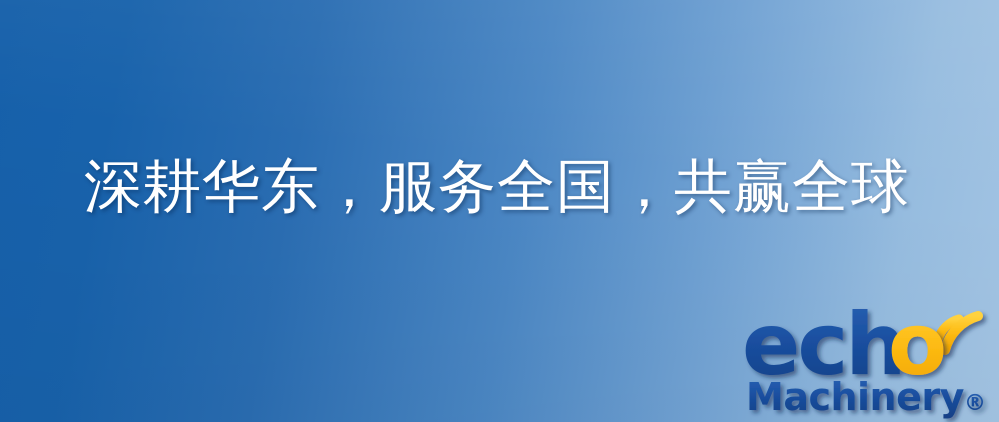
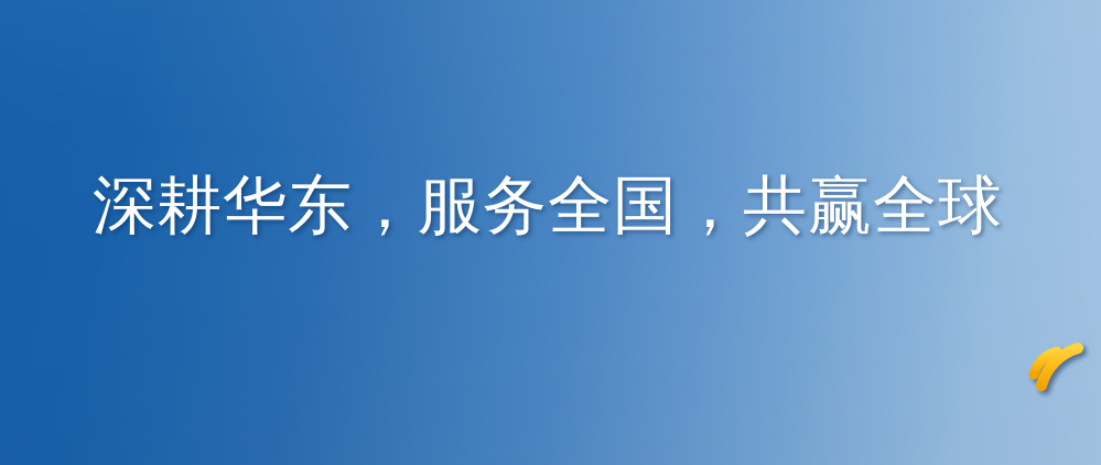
  深耕华东，服务全国，共赢全球
- ech
- o
- Machinery
- ®
